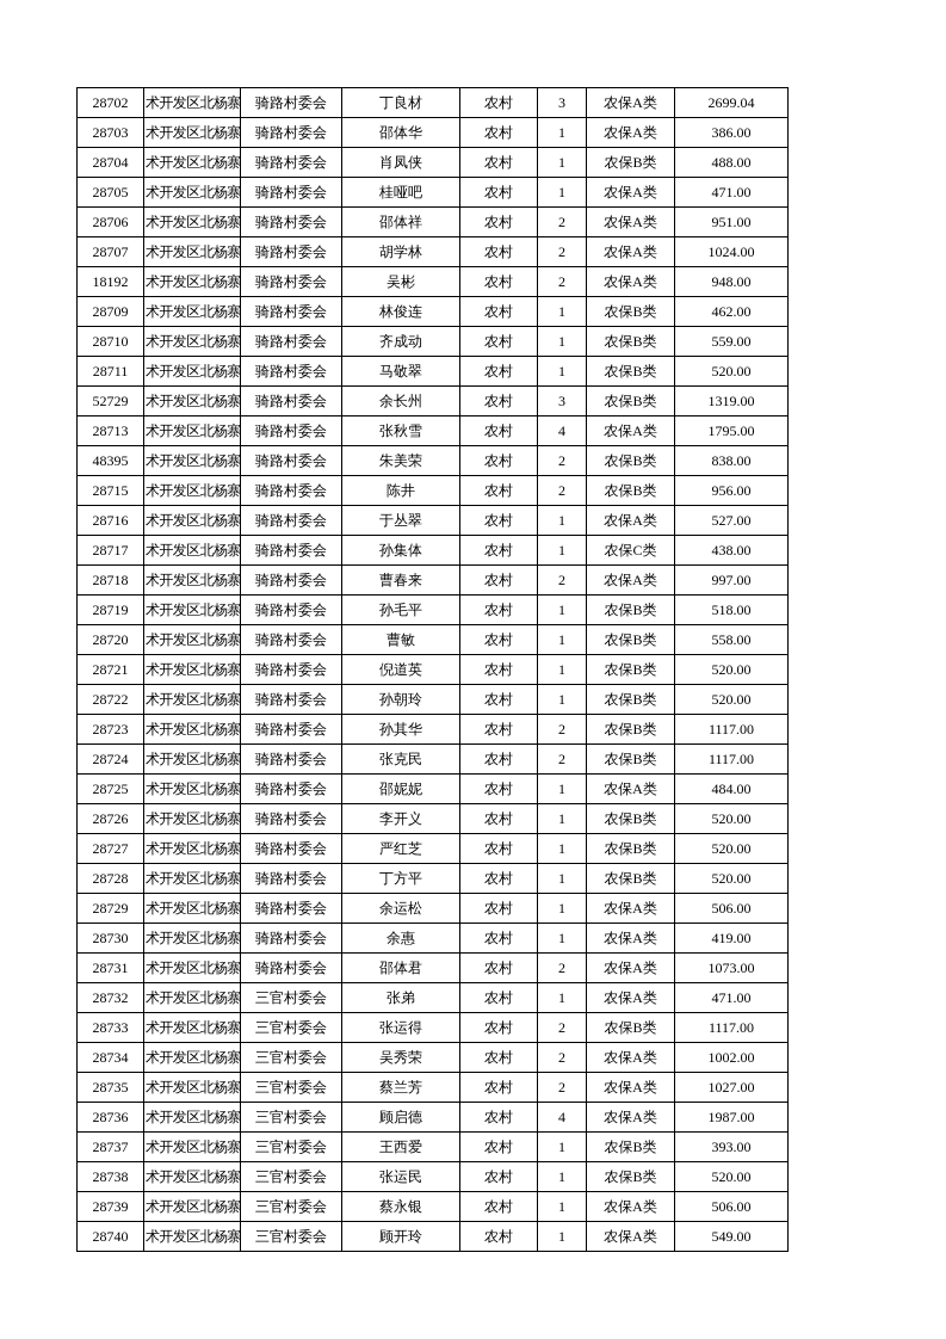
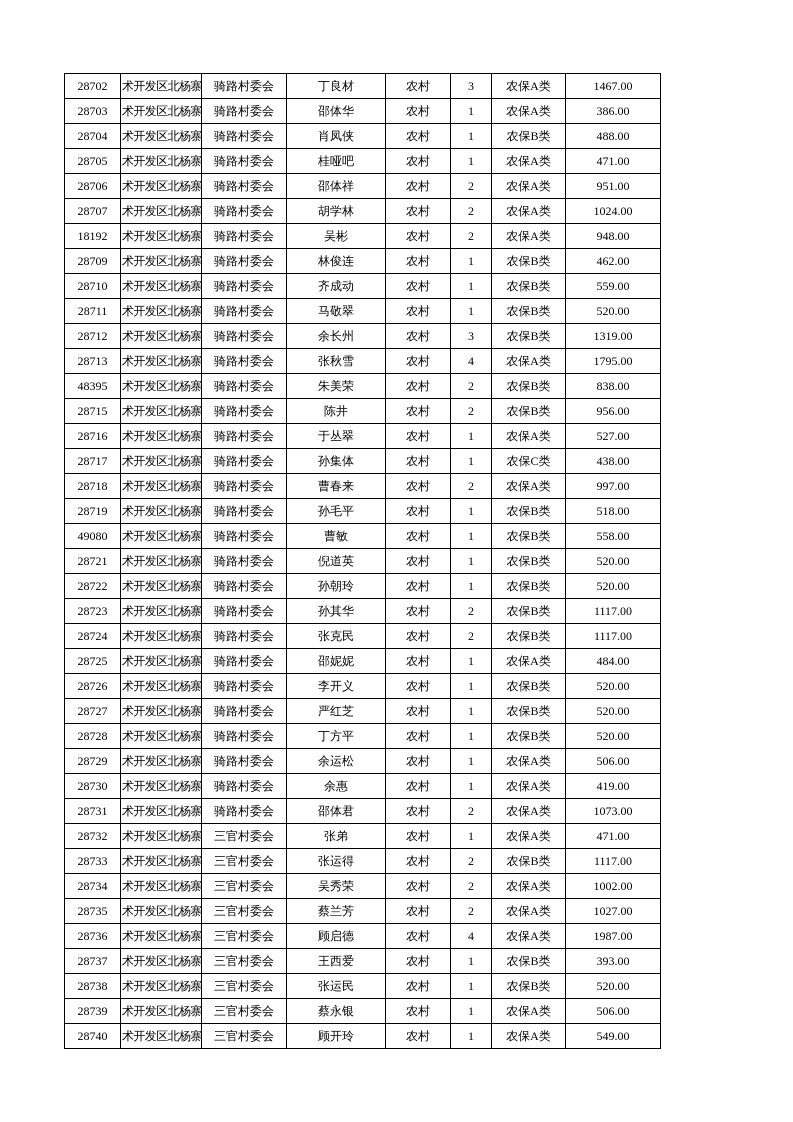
- 28702	术开发区北杨寨	骑路村委会	丁良材	农村	3	农保A类	2699.04
+ 28702	术开发区北杨寨	骑路村委会	丁良材	农村	3	农保A类	1467.00
  28703	术开发区北杨寨	骑路村委会	邵体华	农村	1	农保A类	386.00
  28704	术开发区北杨寨	骑路村委会	肖凤侠	农村	1	农保B类	488.00
  28705	术开发区北杨寨	骑路村委会	桂哑吧	农村	1	农保A类	471.00
  28706	术开发区北杨寨	骑路村委会	邵体祥	农村	2	农保A类	951.00
  28707	术开发区北杨寨	骑路村委会	胡学林	农村	2	农保A类	1024.00
  18192	术开发区北杨寨	骑路村委会	吴彬	农村	2	农保A类	948.00
  28709	术开发区北杨寨	骑路村委会	林俊连	农村	1	农保B类	462.00
  28710	术开发区北杨寨	骑路村委会	齐成动	农村	1	农保B类	559.00
  28711	术开发区北杨寨	骑路村委会	马敬翠	农村	1	农保B类	520.00
- 52729	术开发区北杨寨	骑路村委会	余长州	农村	3	农保B类	1319.00
+ 28712	术开发区北杨寨	骑路村委会	余长州	农村	3	农保B类	1319.00
  28713	术开发区北杨寨	骑路村委会	张秋雪	农村	4	农保A类	1795.00
  48395	术开发区北杨寨	骑路村委会	朱美荣	农村	2	农保B类	838.00
  28715	术开发区北杨寨	骑路村委会	陈井	农村	2	农保B类	956.00
  28716	术开发区北杨寨	骑路村委会	于丛翠	农村	1	农保A类	527.00
  28717	术开发区北杨寨	骑路村委会	孙集体	农村	1	农保C类	438.00
  28718	术开发区北杨寨	骑路村委会	曹春来	农村	2	农保A类	997.00
  28719	术开发区北杨寨	骑路村委会	孙毛平	农村	1	农保B类	518.00
- 28720	术开发区北杨寨	骑路村委会	曹敏	农村	1	农保B类	558.00
+ 49080	术开发区北杨寨	骑路村委会	曹敏	农村	1	农保B类	558.00
  28721	术开发区北杨寨	骑路村委会	倪道英	农村	1	农保B类	520.00
  28722	术开发区北杨寨	骑路村委会	孙朝玲	农村	1	农保B类	520.00
  28723	术开发区北杨寨	骑路村委会	孙其华	农村	2	农保B类	1117.00
  28724	术开发区北杨寨	骑路村委会	张克民	农村	2	农保B类	1117.00
  28725	术开发区北杨寨	骑路村委会	邵妮妮	农村	1	农保A类	484.00
  28726	术开发区北杨寨	骑路村委会	李开义	农村	1	农保B类	520.00
  28727	术开发区北杨寨	骑路村委会	严红芝	农村	1	农保B类	520.00
  28728	术开发区北杨寨	骑路村委会	丁方平	农村	1	农保B类	520.00
  28729	术开发区北杨寨	骑路村委会	余运松	农村	1	农保A类	506.00
  28730	术开发区北杨寨	骑路村委会	余惠	农村	1	农保A类	419.00
  28731	术开发区北杨寨	骑路村委会	邵体君	农村	2	农保A类	1073.00
  28732	术开发区北杨寨	三官村委会	张弟	农村	1	农保A类	471.00
  28733	术开发区北杨寨	三官村委会	张运得	农村	2	农保B类	1117.00
  28734	术开发区北杨寨	三官村委会	吴秀荣	农村	2	农保A类	1002.00
  28735	术开发区北杨寨	三官村委会	蔡兰芳	农村	2	农保A类	1027.00
  28736	术开发区北杨寨	三官村委会	顾启德	农村	4	农保A类	1987.00
  28737	术开发区北杨寨	三官村委会	王西爱	农村	1	农保B类	393.00
  28738	术开发区北杨寨	三官村委会	张运民	农村	1	农保B类	520.00
  28739	术开发区北杨寨	三官村委会	蔡永银	农村	1	农保A类	506.00
  28740	术开发区北杨寨	三官村委会	顾开玲	农村	1	农保A类	549.00
